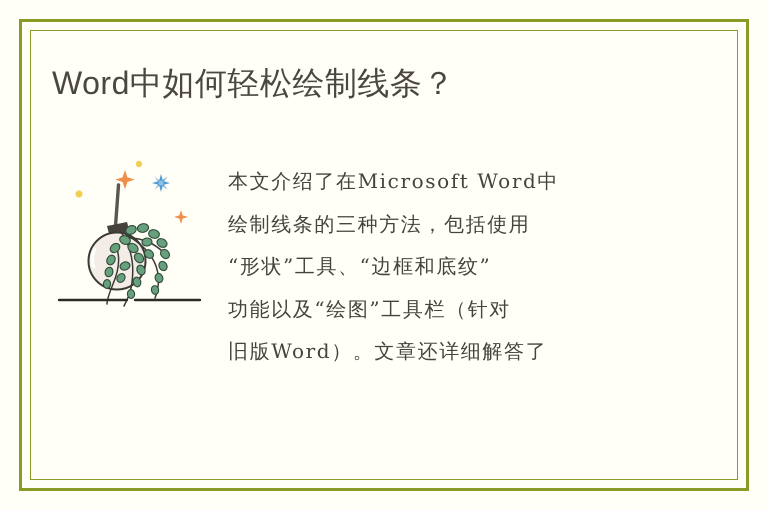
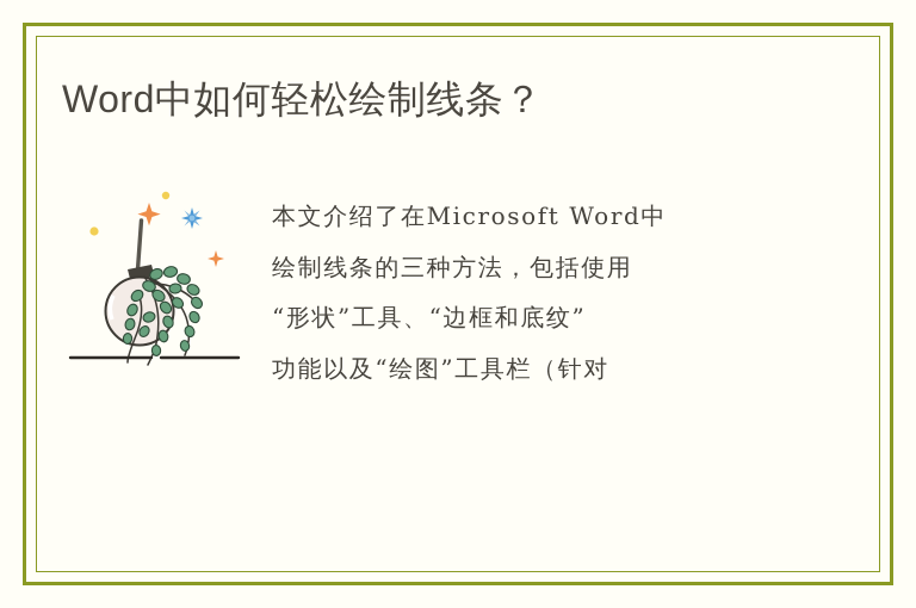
  Word中如何轻松绘制线条？
  本文介绍了在Microsoft Word中
  绘制线条的三种方法，包括使用
  “形状”工具、“边框和底纹”
  功能以及“绘图”工具栏（针对
- 旧版Word）。文章还详细解答了
